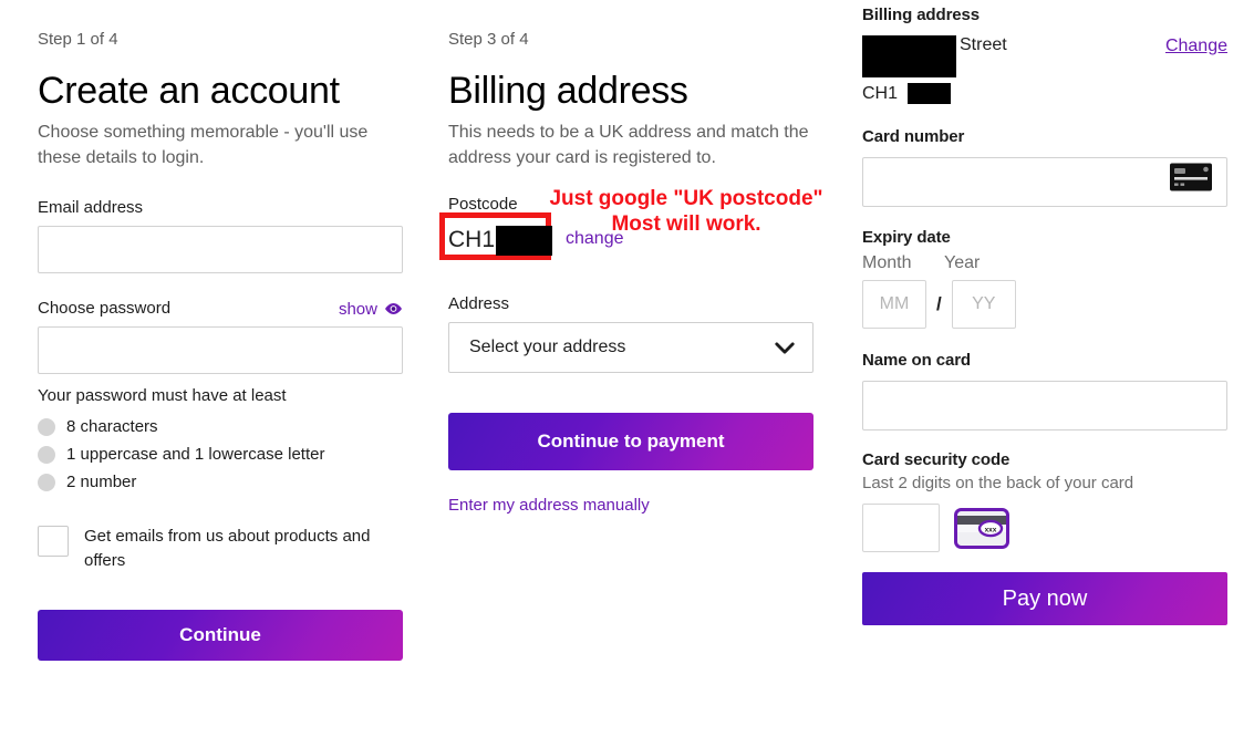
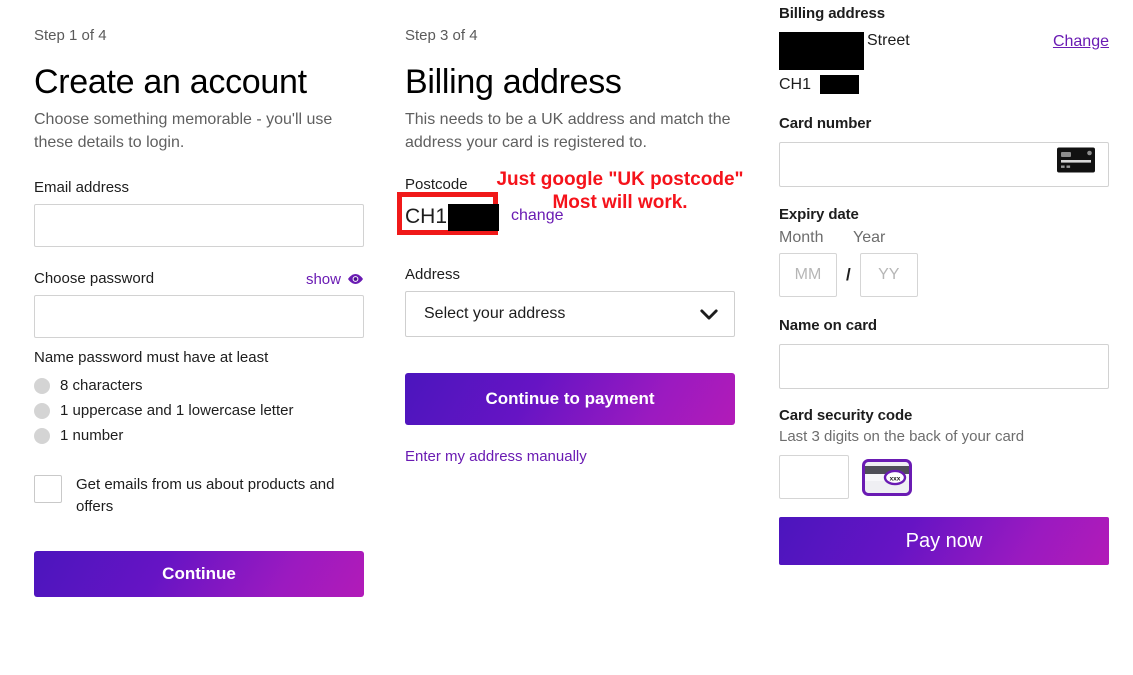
  Step 1 of 4
  Create an account
  Choose something memorable - you'll use these details to login.
  Email address
  Choose password
  show
- Your password must have at least
+ Name password must have at least
  8 characters
  1 uppercase and 1 lowercase letter
- 2 number
+ 1 number
  Get emails from us about products and offers
  Continue
  Step 3 of 4
  Billing address
  This needs to be a UK address and match the address your card is registered to.
  Postcode
  CH1
  change
  Just google "UK postcode"
  Most will work.
  Address
  Select your address
  Continue to payment
  Enter my address manually
  Billing address
  Street
  CH1
  Change
  Card number
  Expiry date
  Month
  Year
  MM
  /
  YY
  Name on card
  Card security code
- Last 2 digits on the back of your card
+ Last 3 digits on the back of your card
  Pay now
